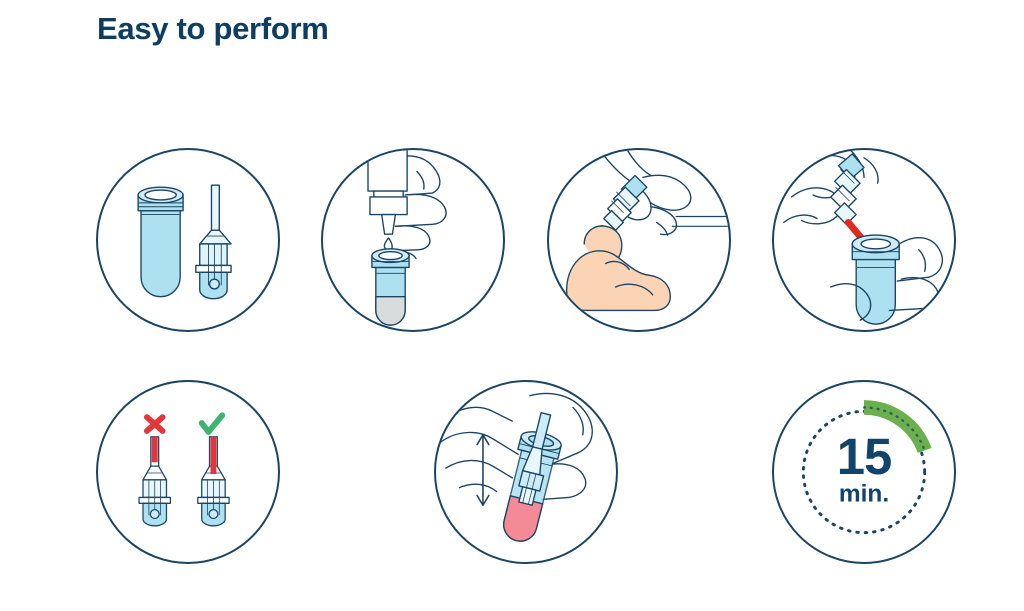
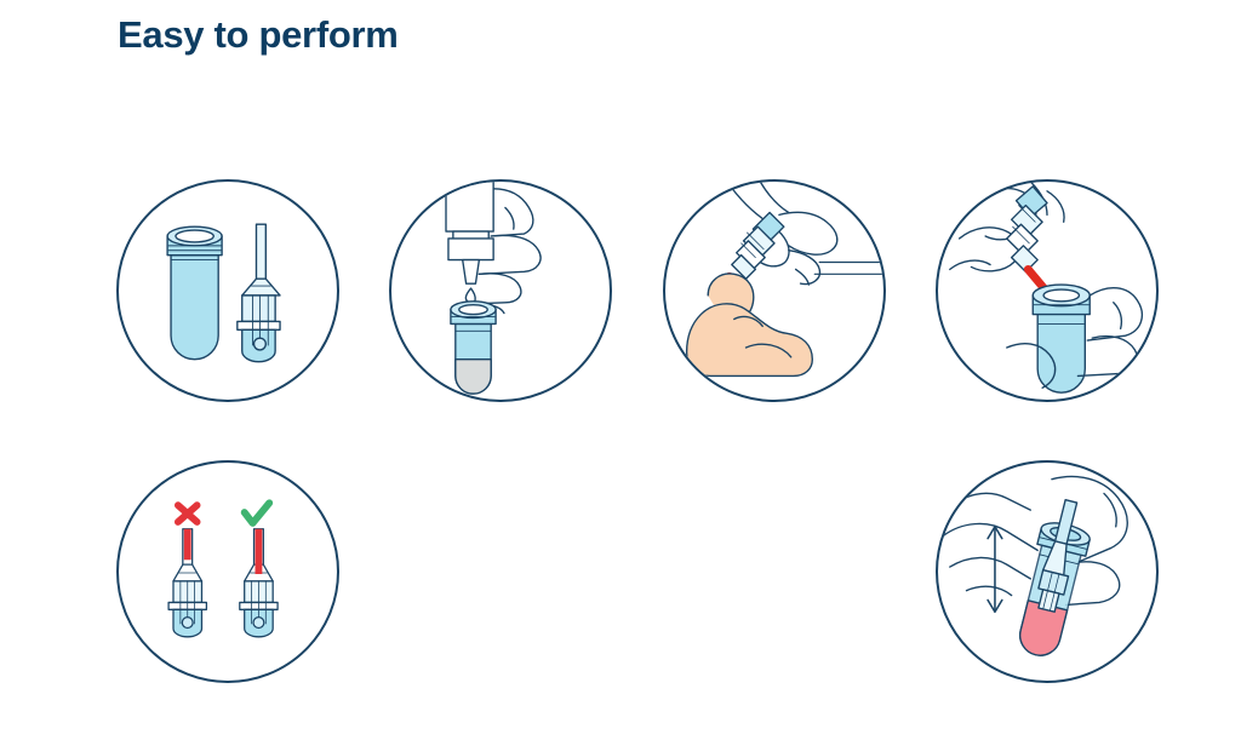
  Easy to perform
- 15
- min.
